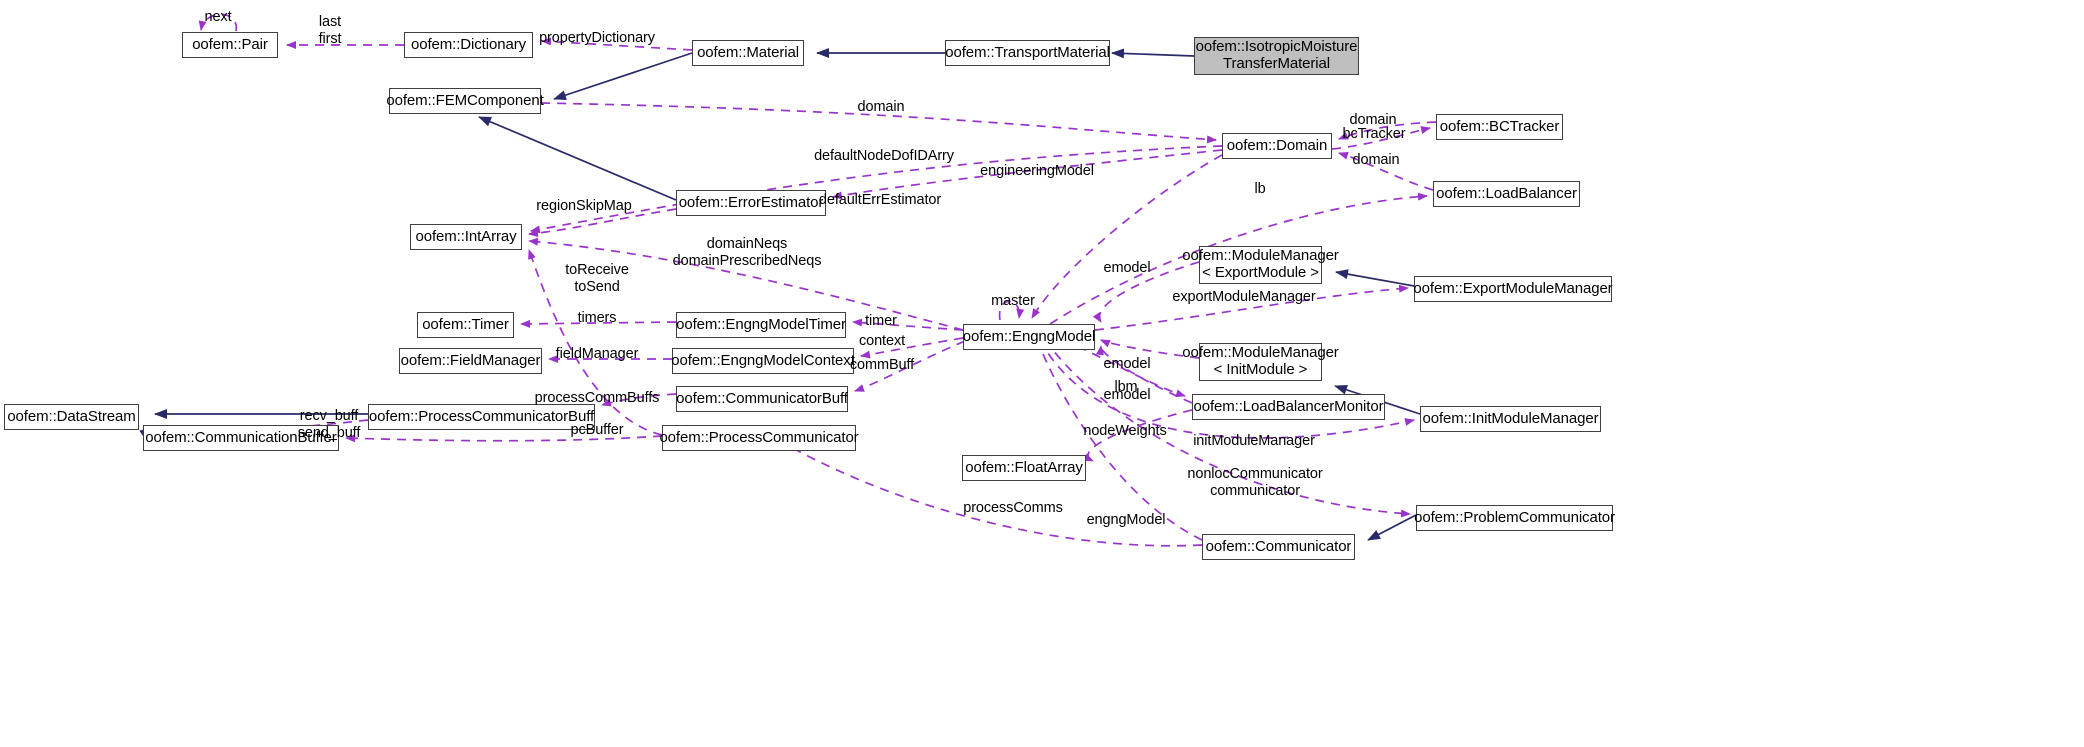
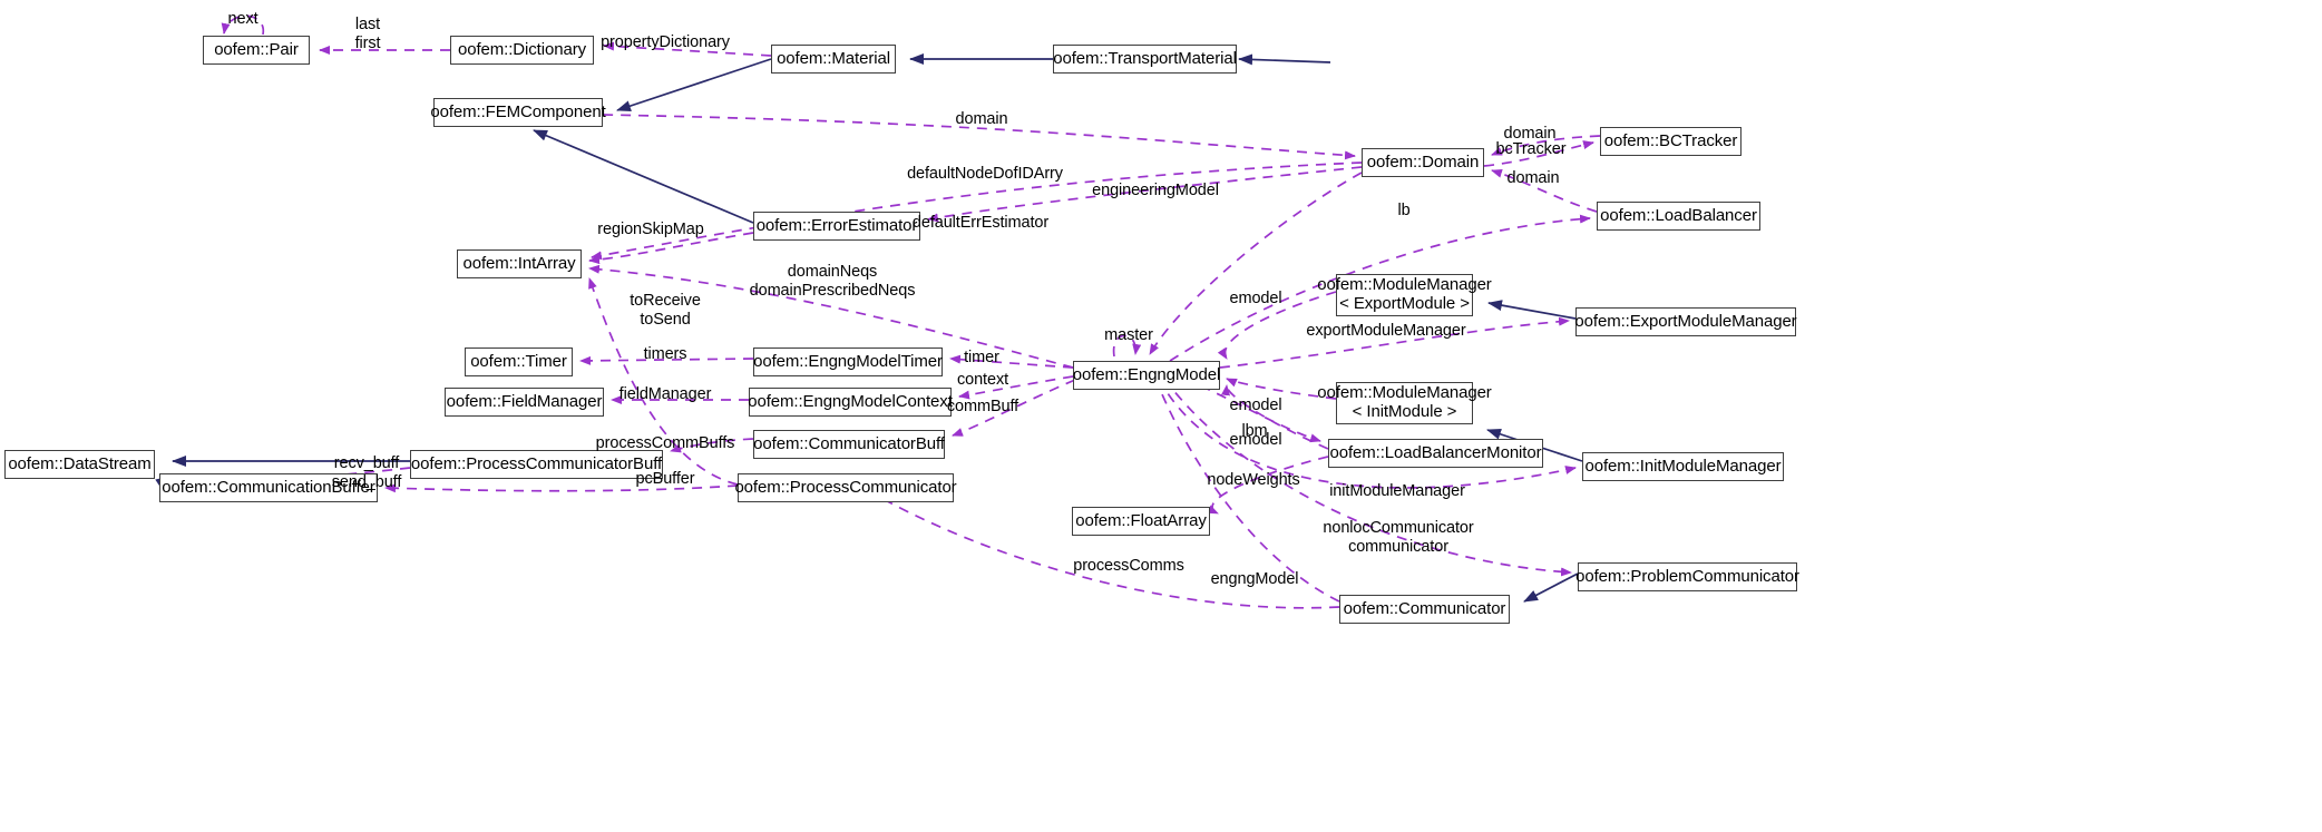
  oofem::Pair
  oofem::Dictionary
  oofem::Material
  oofem::TransportMaterial
- oofem::IsotropicMoisture
- TransferMaterial
  oofem::FEMComponent
  oofem::Domain
  oofem::BCTracker
  oofem::LoadBalancer
  oofem::ErrorEstimator
  oofem::IntArray
  oofem::ModuleManager
  < ExportModule >
  oofem::ExportModuleManager
  oofem::Timer
  oofem::EngngModelTimer
  oofem::EngngModel
  oofem::ModuleManager
  < InitModule >
  oofem::FieldManager
  oofem::EngngModelContext
  oofem::CommunicatorBuff
  oofem::LoadBalancerMonitor
  oofem::InitModuleManager
  oofem::DataStream
  oofem::ProcessCommunicatorBuff
  oofem::CommunicationBuffer
  oofem::ProcessCommunicator
  oofem::FloatArray
  oofem::ProblemCommunicator
  oofem::Communicator
  next
  last
  first
  propertyDictionary
  domain
  domain
  bcTracker
  defaultNodeDofIDArry
  domain
  engineeringModel
  defaultErrEstimator
  lb
  regionSkipMap
  domainNeqs
  domainPrescribedNeqs
  emodel
  toReceive
  toSend
  exportModuleManager
  master
  timers
  timer
  context
  emodel
  fieldManager
  commBuff
  lbm
  processCommBuffs
  emodel
  recv_buff
  send_buff
  pcBuffer
  nodeWeights
  initModuleManager
  nonlocCommunicator
  communicator
  processComms
  engngModel
